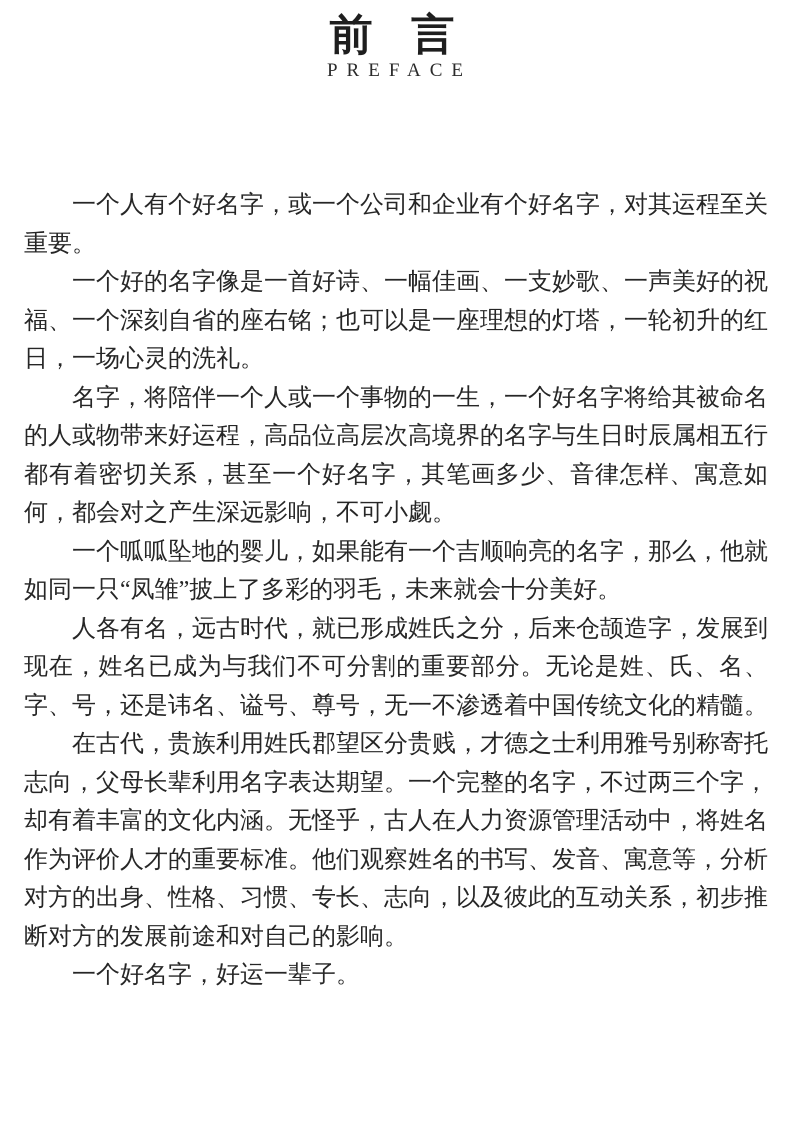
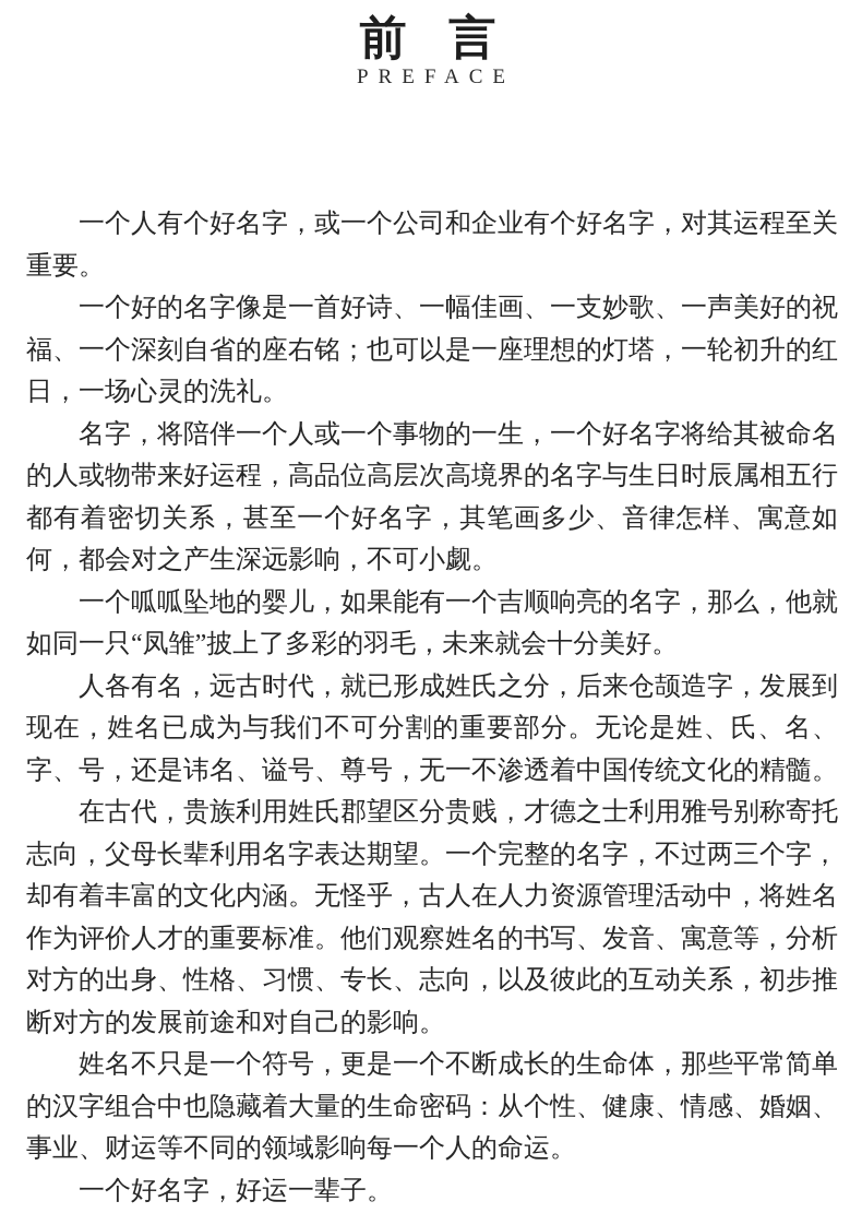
  前 言
  PREFACE
  一个人有个好名字，或一个公司和企业有个好名字，对其运程至关重要。
  一个好的名字像是一首好诗、一幅佳画、一支妙歌、一声美好的祝福、一个深刻自省的座右铭；也可以是一座理想的灯塔，一轮初升的红日，一场心灵的洗礼。
  名字，将陪伴一个人或一个事物的一生，一个好名字将给其被命名的人或物带来好运程，高品位高层次高境界的名字与生日时辰属相五行都有着密切关系，甚至一个好名字，其笔画多少、音律怎样、寓意如何，都会对之产生深远影响，不可小觑。
  一个呱呱坠地的婴儿，如果能有一个吉顺响亮的名字，那么，他就如同一只“凤雏”披上了多彩的羽毛，未来就会十分美好。
  人各有名，远古时代，就已形成姓氏之分，后来仓颉造字，发展到现在，姓名已成为与我们不可分割的重要部分。无论是姓、氏、名、字、号，还是讳名、谥号、尊号，无一不渗透着中国传统文化的精髓。
  在古代，贵族利用姓氏郡望区分贵贱，才德之士利用雅号别称寄托志向，父母长辈利用名字表达期望。一个完整的名字，不过两三个字，却有着丰富的文化内涵。无怪乎，古人在人力资源管理活动中，将姓名作为评价人才的重要标准。他们观察姓名的书写、发音、寓意等，分析对方的出身、性格、习惯、专长、志向，以及彼此的互动关系，初步推断对方的发展前途和对自己的影响。
+ 姓名不只是一个符号，更是一个不断成长的生命体，那些平常简单的汉字组合中也隐藏着大量的生命密码：从个性、健康、情感、婚姻、事业、财运等不同的领域影响每一个人的命运。
  一个好名字，好运一辈子。
